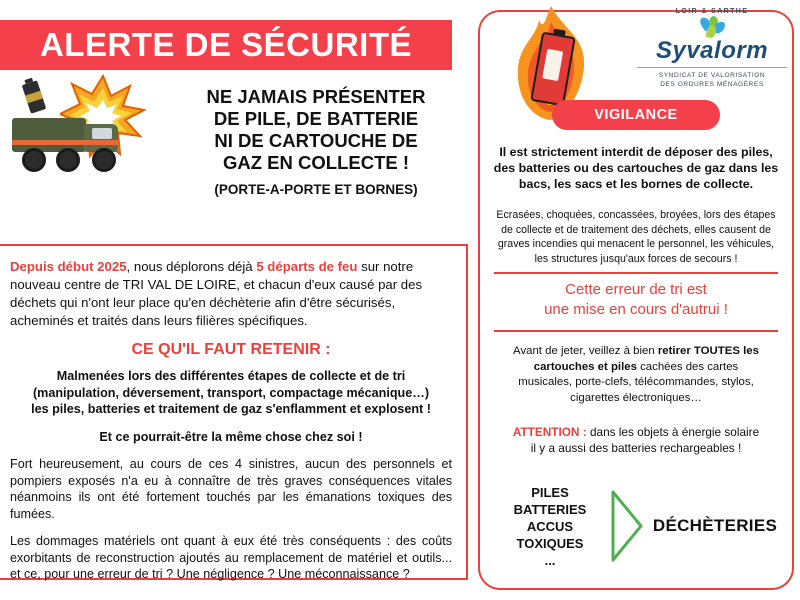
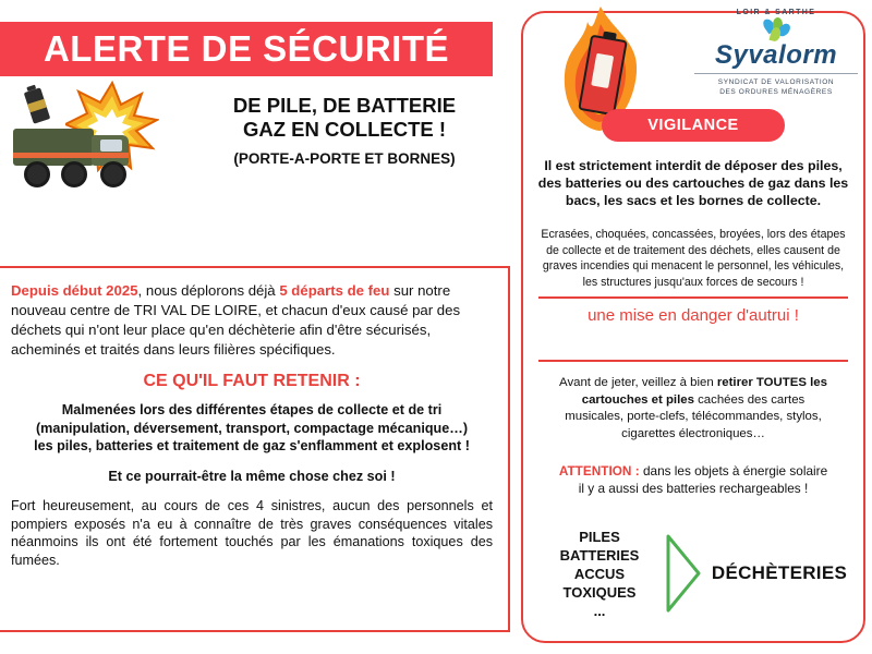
  ALERTE DE SÉCURITÉ
- NE JAMAIS PRÉSENTER
  DE PILE, DE BATTERIE
- NI DE CARTOUCHE DE
  GAZ EN COLLECTE !
  (PORTE-A-PORTE ET BORNES)
  Depuis début 2025, nous déplorons déjà 5 départs de feu sur notre nouveau centre de TRI VAL DE LOIRE, et chacun d'eux causé par des déchets qui n'ont leur place qu'en déchèterie afin d'être sécurisés, acheminés et traités dans leurs filières spécifiques.
  CE QU'IL FAUT RETENIR :
  Malmenées lors des différentes étapes de collecte et de tri
  (manipulation, déversement, transport, compactage mécanique…)
  les piles, batteries et traitement de gaz s'enflamment et explosent !
  Et ce pourrait-être la même chose chez soi !
  Fort heureusement, au cours de ces 4 sinistres, aucun des personnels et pompiers exposés n'a eu à connaître de très graves conséquences vitales néanmoins ils ont été fortement touchés par les émanations toxiques des fumées.
- Les dommages matériels ont quant à eux été très conséquents : des coûts exorbitants de reconstruction ajoutés au remplacement de matériel et outils... et ce, pour une erreur de tri ? Une négligence ? Une méconnaissance ?
  Syvalorm
  VIGILANCE
  Il est strictement interdit de déposer des piles, des batteries ou des cartouches de gaz dans les bacs, les sacs et les bornes de collecte.
  Ecrasées, choquées, concassées, broyées, lors des étapes de collecte et de traitement des déchets, elles causent de graves incendies qui menacent le personnel, les véhicules, les structures jusqu'aux forces de secours !
- Cette erreur de tri est
- une mise en cours d'autrui !
+ une mise en danger d'autrui !
  Avant de jeter, veillez à bien retirer TOUTES les
  cartouches et piles cachées des cartes
  musicales, porte-clefs, télécommandes, stylos,
  cigarettes électroniques…
  ATTENTION : dans les objets à énergie solaire
  il y a aussi des batteries rechargeables !
  PILES
  BATTERIES
  ACCUS
  TOXIQUES
  ...
  DÉCHÈTERIES
